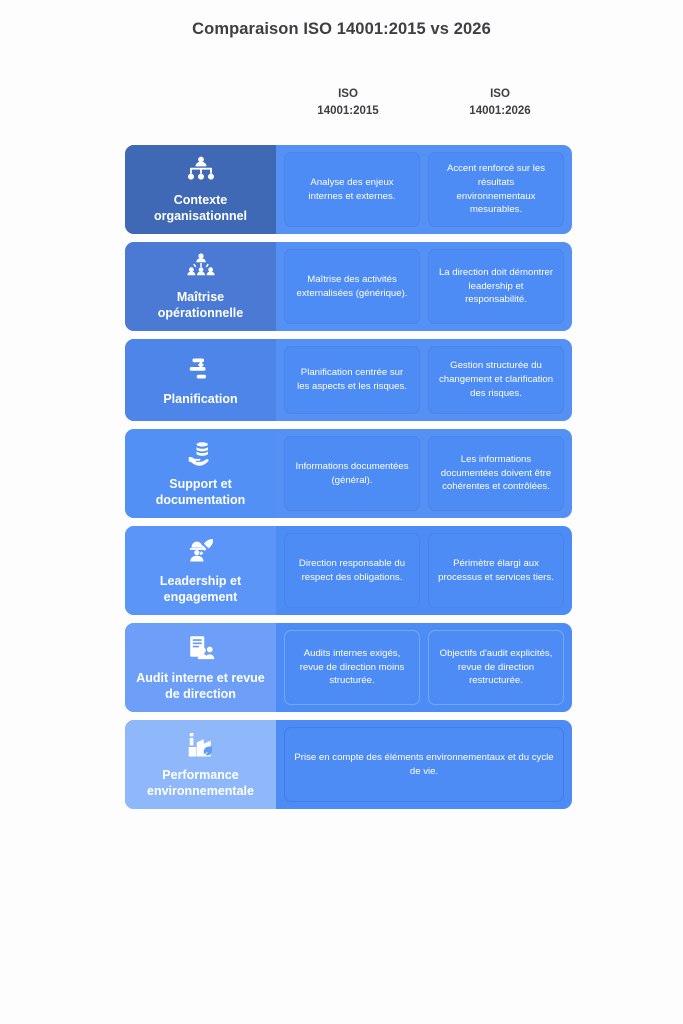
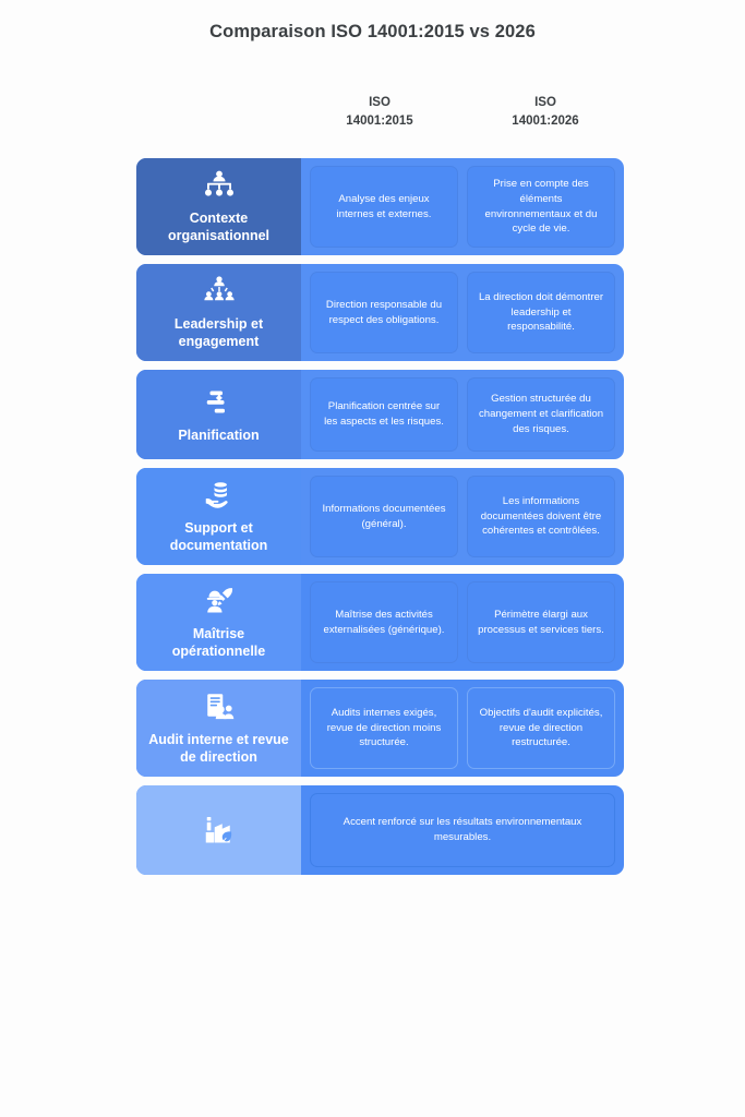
  Comparaison ISO 14001:2015 vs 2026
  ISO
  14001:2015
  ISO
  14001:2026
  Contexte organisationnel
  Analyse des enjeux internes et externes.
- Accent renforcé sur les résultats environnementaux mesurables.
+ Prise en compte des éléments environnementaux et du cycle de vie.
- Maîtrise opérationnelle
+ Leadership et engagement
- Maîtrise des activités externalisées (générique).
+ Direction responsable du respect des obligations.
  La direction doit démontrer leadership et responsabilité.
  Planification
  Planification centrée sur les aspects et les risques.
  Gestion structurée du changement et clarification des risques.
  Support et documentation
  Informations documentées (général).
  Les informations documentées doivent être cohérentes et contrôlées.
- Leadership et engagement
+ Maîtrise opérationnelle
- Direction responsable du respect des obligations.
+ Maîtrise des activités externalisées (générique).
  Périmètre élargi aux processus et services tiers.
  Audit interne et revue de direction
  Audits internes exigés, revue de direction moins structurée.
  Objectifs d'audit explicités, revue de direction restructurée.
- Performance environnementale
- Prise en compte des éléments environnementaux et du cycle de vie.
+ Accent renforcé sur les résultats environnementaux mesurables.
